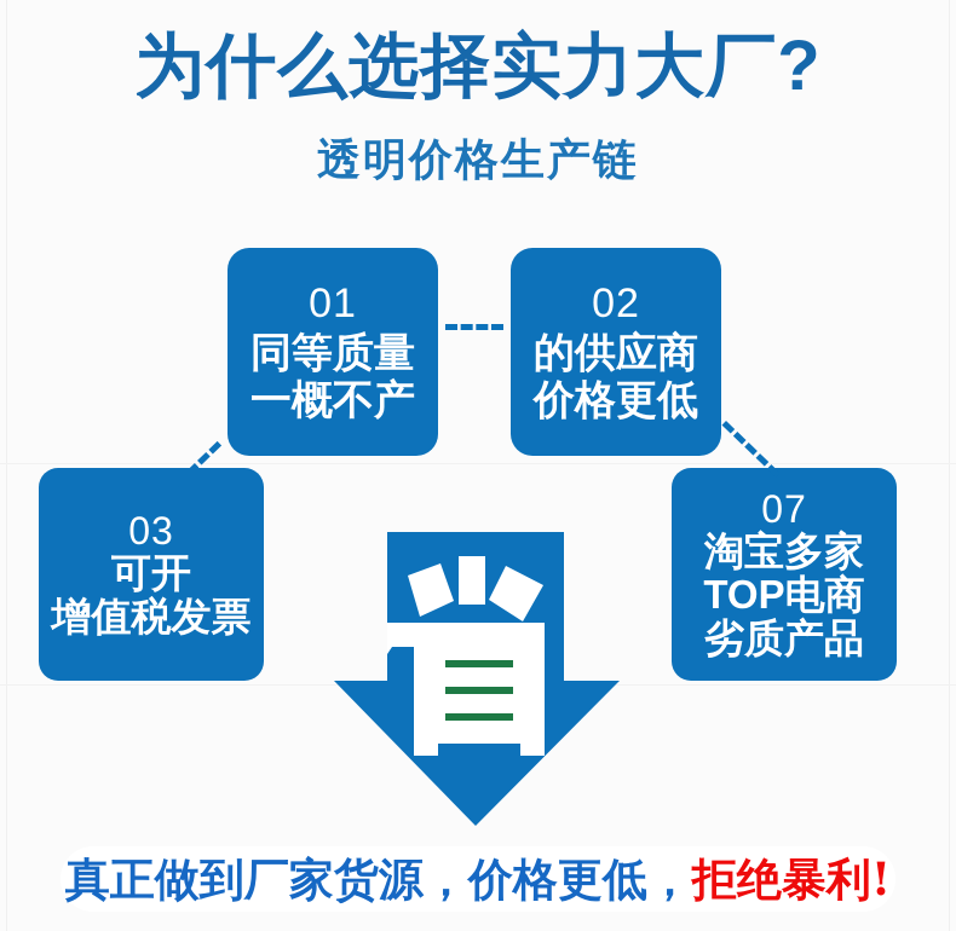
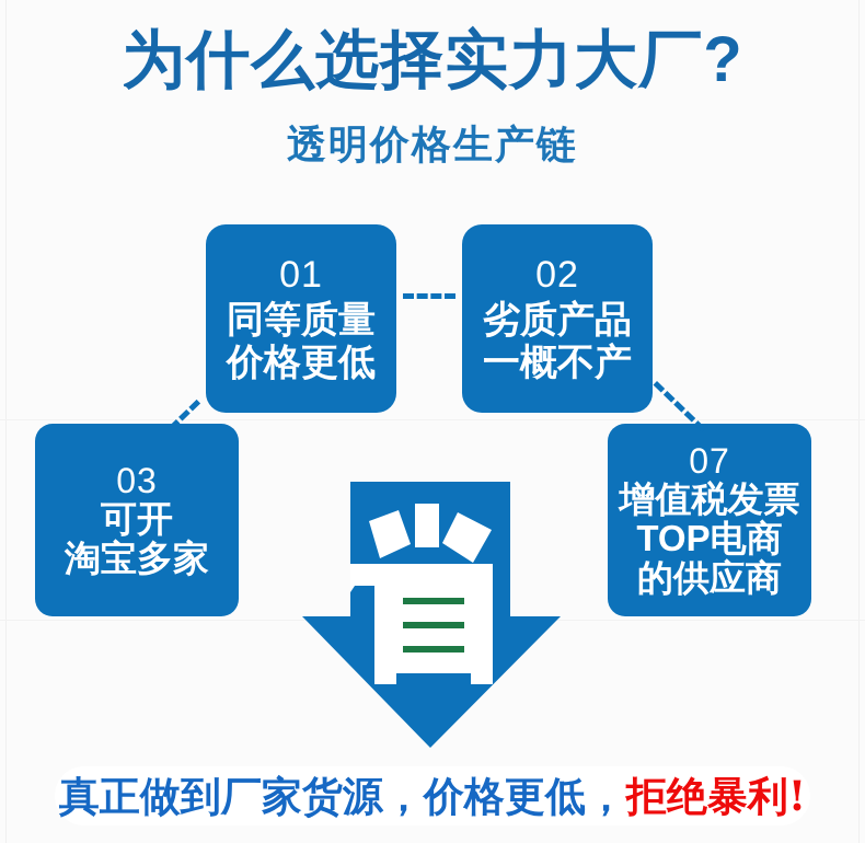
  为什么选择实力大厂?
  透明价格生产链
  01
  同等质量
- 一概不产
+ 价格更低
  02
- 的供应商
+ 劣质产品
- 价格更低
+ 一概不产
  03
  可开
- 增值税发票
+ 淘宝多家
  07
- 淘宝多家
+ 增值税发票
  TOP电商
- 劣质产品
+ 的供应商
  真正做到厂家货源，价格更低，
  拒绝暴利!
